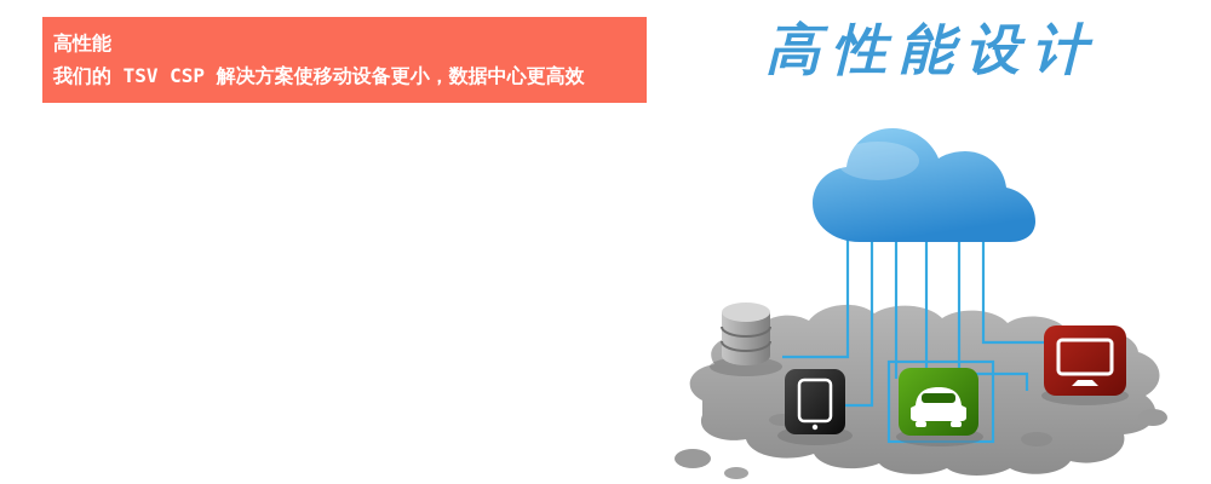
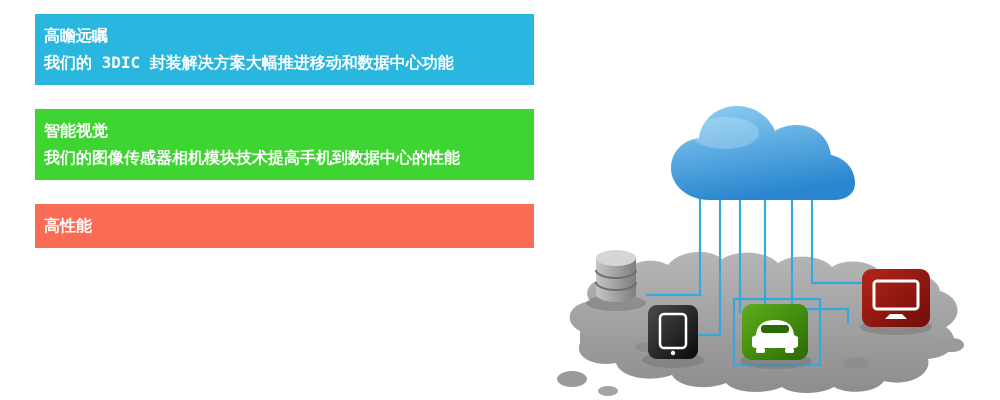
+ 高瞻远瞩
+ 我们的 3DIC 封装解决方案大幅推进移动和数据中心功能
+ 智能视觉
+ 我们的图像传感器相机模块技术提高手机到数据中心的性能
  高性能
- 我们的 TSV CSP 解决方案使移动设备更小，数据中心更高效
- 高性能设计
